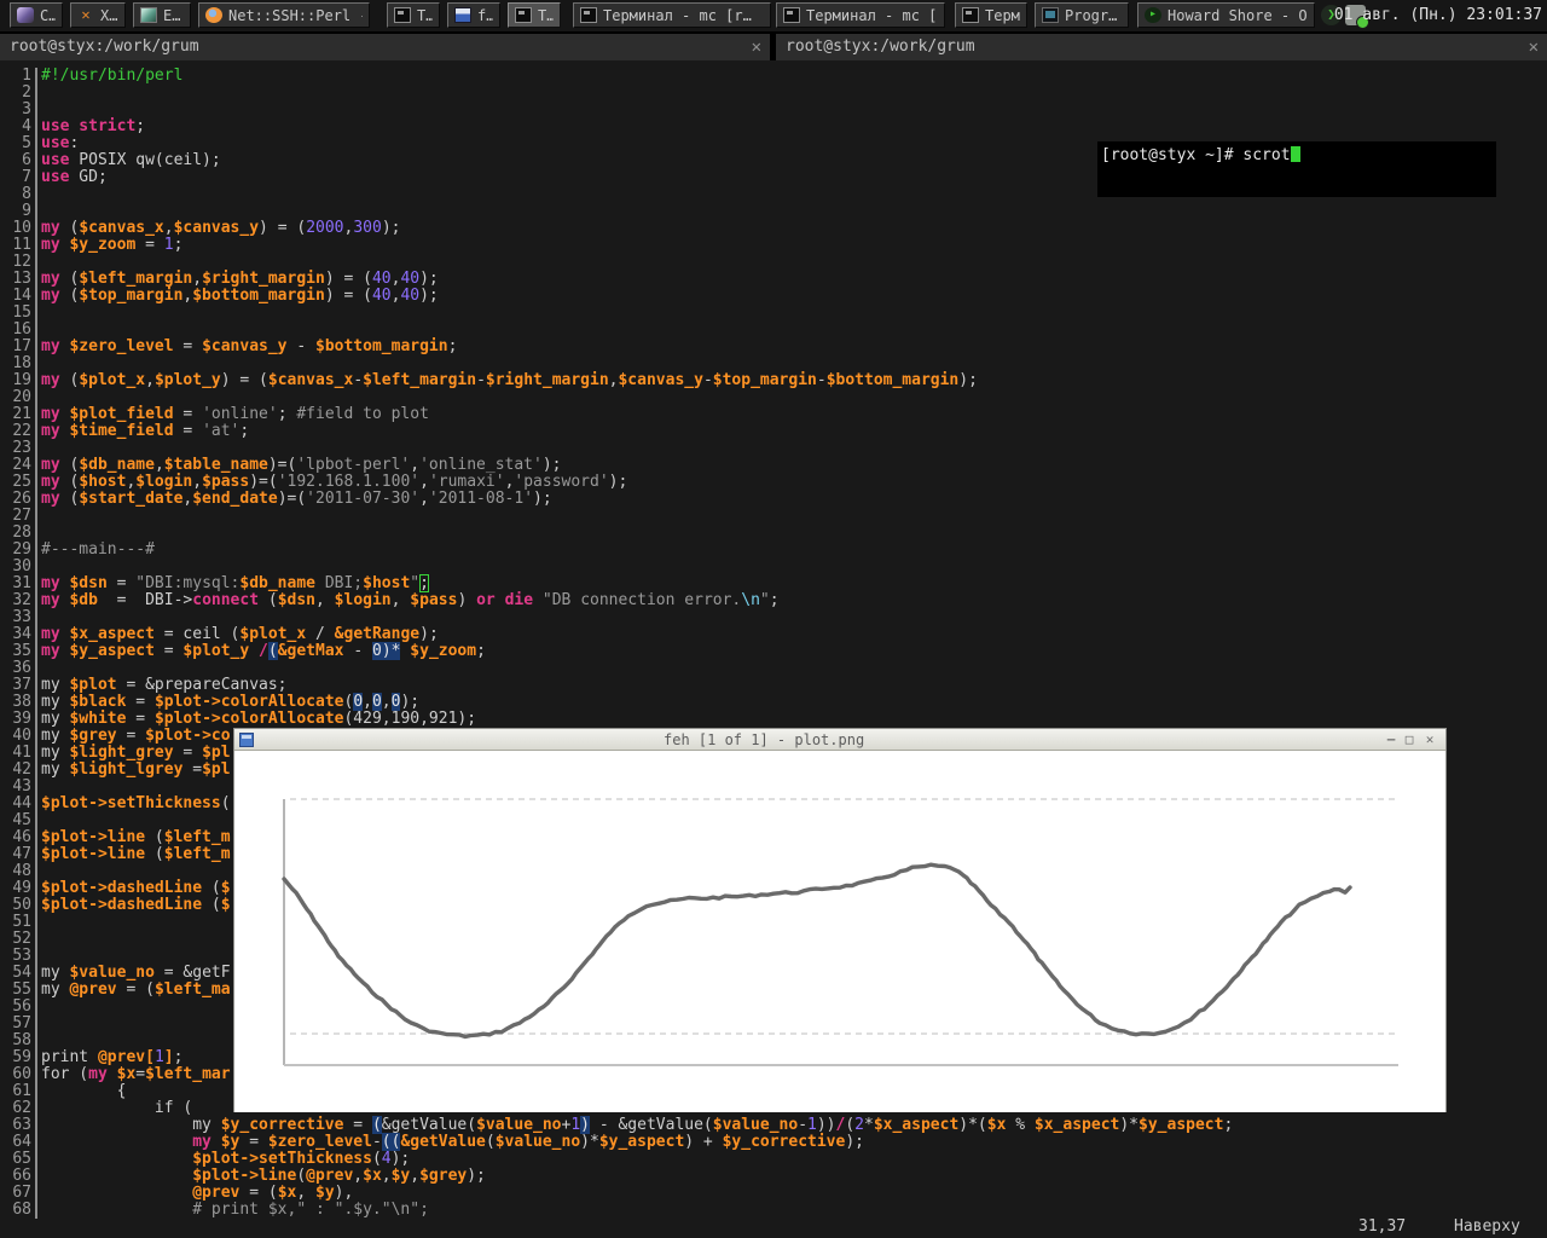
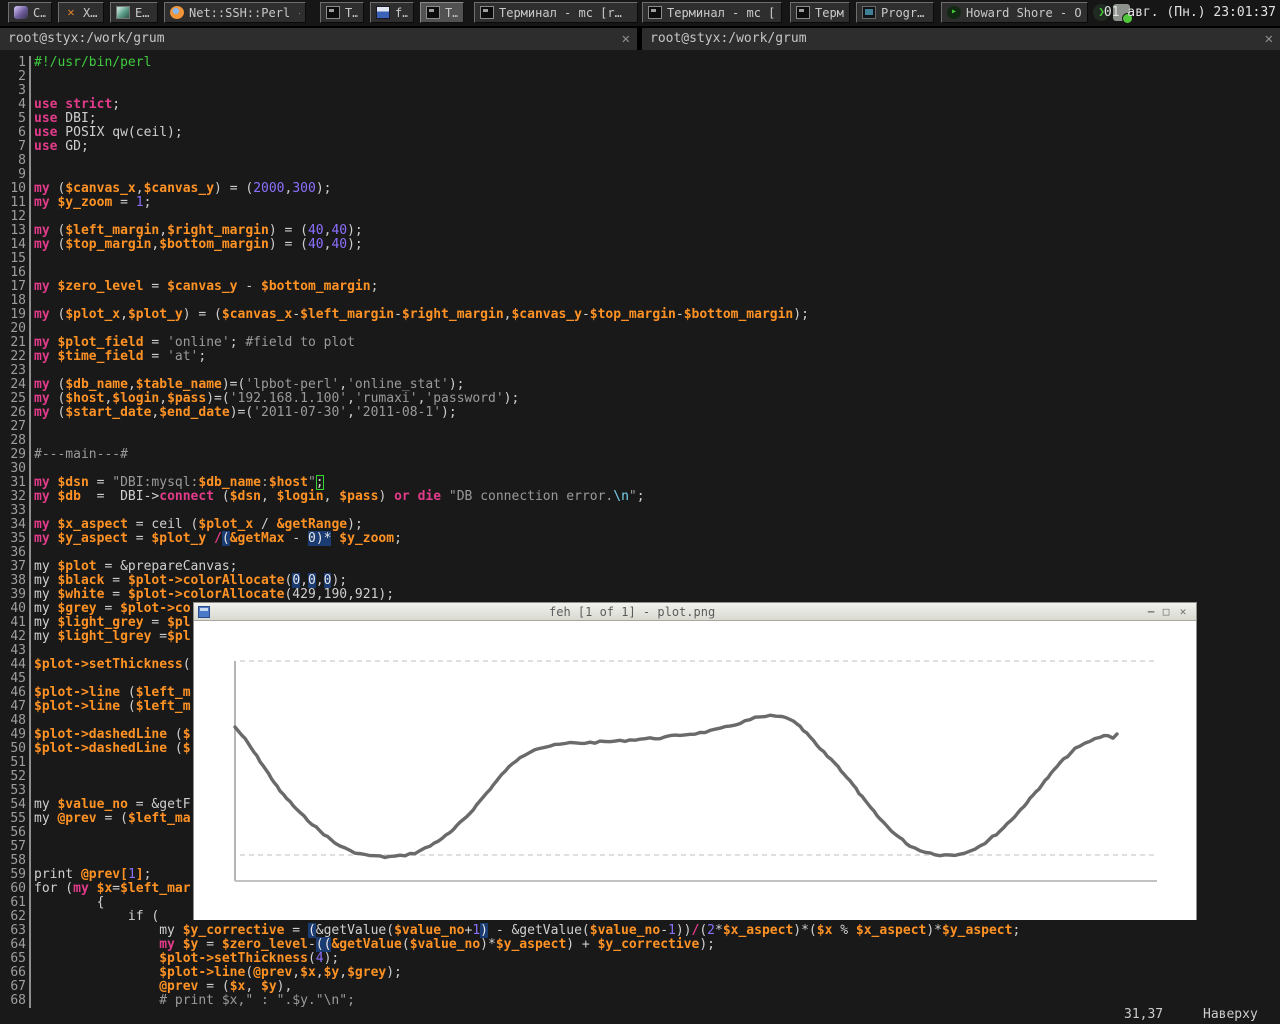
  C…
  ✕
  X…
  E…
  Net::SSH::Perl
  T…
  f…
  T…
  Терминал - mc [r…
  Терминал - mc [
  Progr…
  ▸
  Howard Shore - O
  ❯
  01 авг. (Пн.) 23:01:37
  root@styx:/work/grum
  ✕
  root@styx:/work/grum
  ✕
  1 #!/usr/bin/perl
  2
  3
  4 use strict;
- 5 use:
+ 5 use DBI;
  6 use POSIX qw(ceil);
  7 use GD;
  8
  9
  10 my ($canvas_x,$canvas_y) = (2000,300);
  11 my $y_zoom = 1;
  12
  13 my ($left_margin,$right_margin) = (40,40);
  14 my ($top_margin,$bottom_margin) = (40,40);
  15
  16
  17 my $zero_level = $canvas_y - $bottom_margin;
  18
  19 my ($plot_x,$plot_y) = ($canvas_x-$left_margin-$right_margin,$canvas_y-$top_margin-$bottom_margin);
  20
  21 my $plot_field = 'online'; #field to plot
  22 my $time_field = 'at';
  23
  24 my ($db_name,$table_name)=('lpbot-perl','online_stat');
  25 my ($host,$login,$pass)=('192.168.1.100','rumaxi','password');
  26 my ($start_date,$end_date)=('2011-07-30','2011-08-1');
  27
  28
  29 #---main---#
  30
- 31 my $dsn = "DBI:mysql:$db_name DBI;$host";
+ 31 my $dsn = "DBI:mysql:$db_name:$host";
  32 my $db = DBI->connect ($dsn, $login, $pass) or die "DB connection error.\n";
  33
  34 my $x_aspect = ceil ($plot_x / &getRange);
  35 my $y_aspect = $plot_y /(&getMax - 0)* $y_zoom;
  36
  37 my $plot = &prepareCanvas;
  38 my $black = $plot->colorAllocate(0,0,0);
  39 my $white = $plot->colorAllocate(429,190,921);
  40 my $grey = $plot->co
  41 my $light_grey = $pl
  42 my $light_lgrey =$pl
  43
  44 $plot->setThickness(
  45
  46 $plot->line ($left_m
  47 $plot->line ($left_m
  48
  49 $plot->dashedLine ($
  50 $plot->dashedLine ($
  51
  52
  53
  54 my $value_no = &getF
  55 my @prev = ($left_ma
  56
  57
  58
  59 print @prev[1];
  60 for (my $x=$left_mar
  61 {
  62 if (
  63 my $y_corrective = (&getValue($value_no+1) - &getValue($value_no-1))/(2*$x_aspect)*($x % $x_aspect)*$y_aspect;
  64 my $y = $zero_level-((&getValue($value_no)*$y_aspect) + $y_corrective);
  65 $plot->setThickness(4);
  66 $plot->line(@prev,$x,$y,$grey);
  67 @prev = ($x, $y),
  68 # print $x," : ".$y."\n";
  31,37
  Наверху
- [root@styx ~]# scrot
  feh [1 of 1] - plot.png
  –
  □
  ✕
